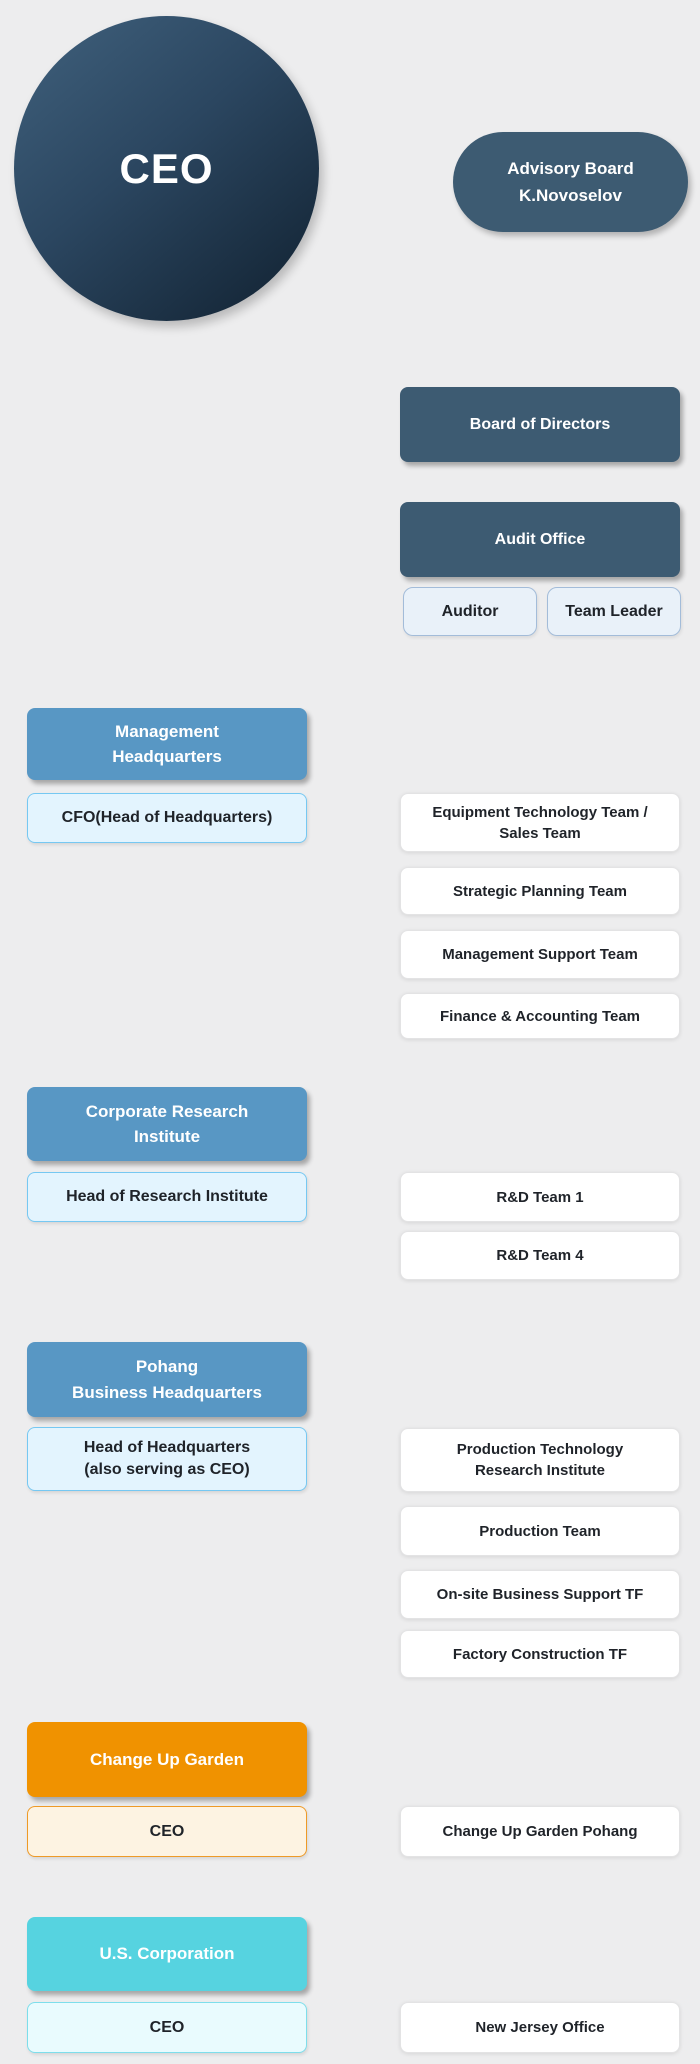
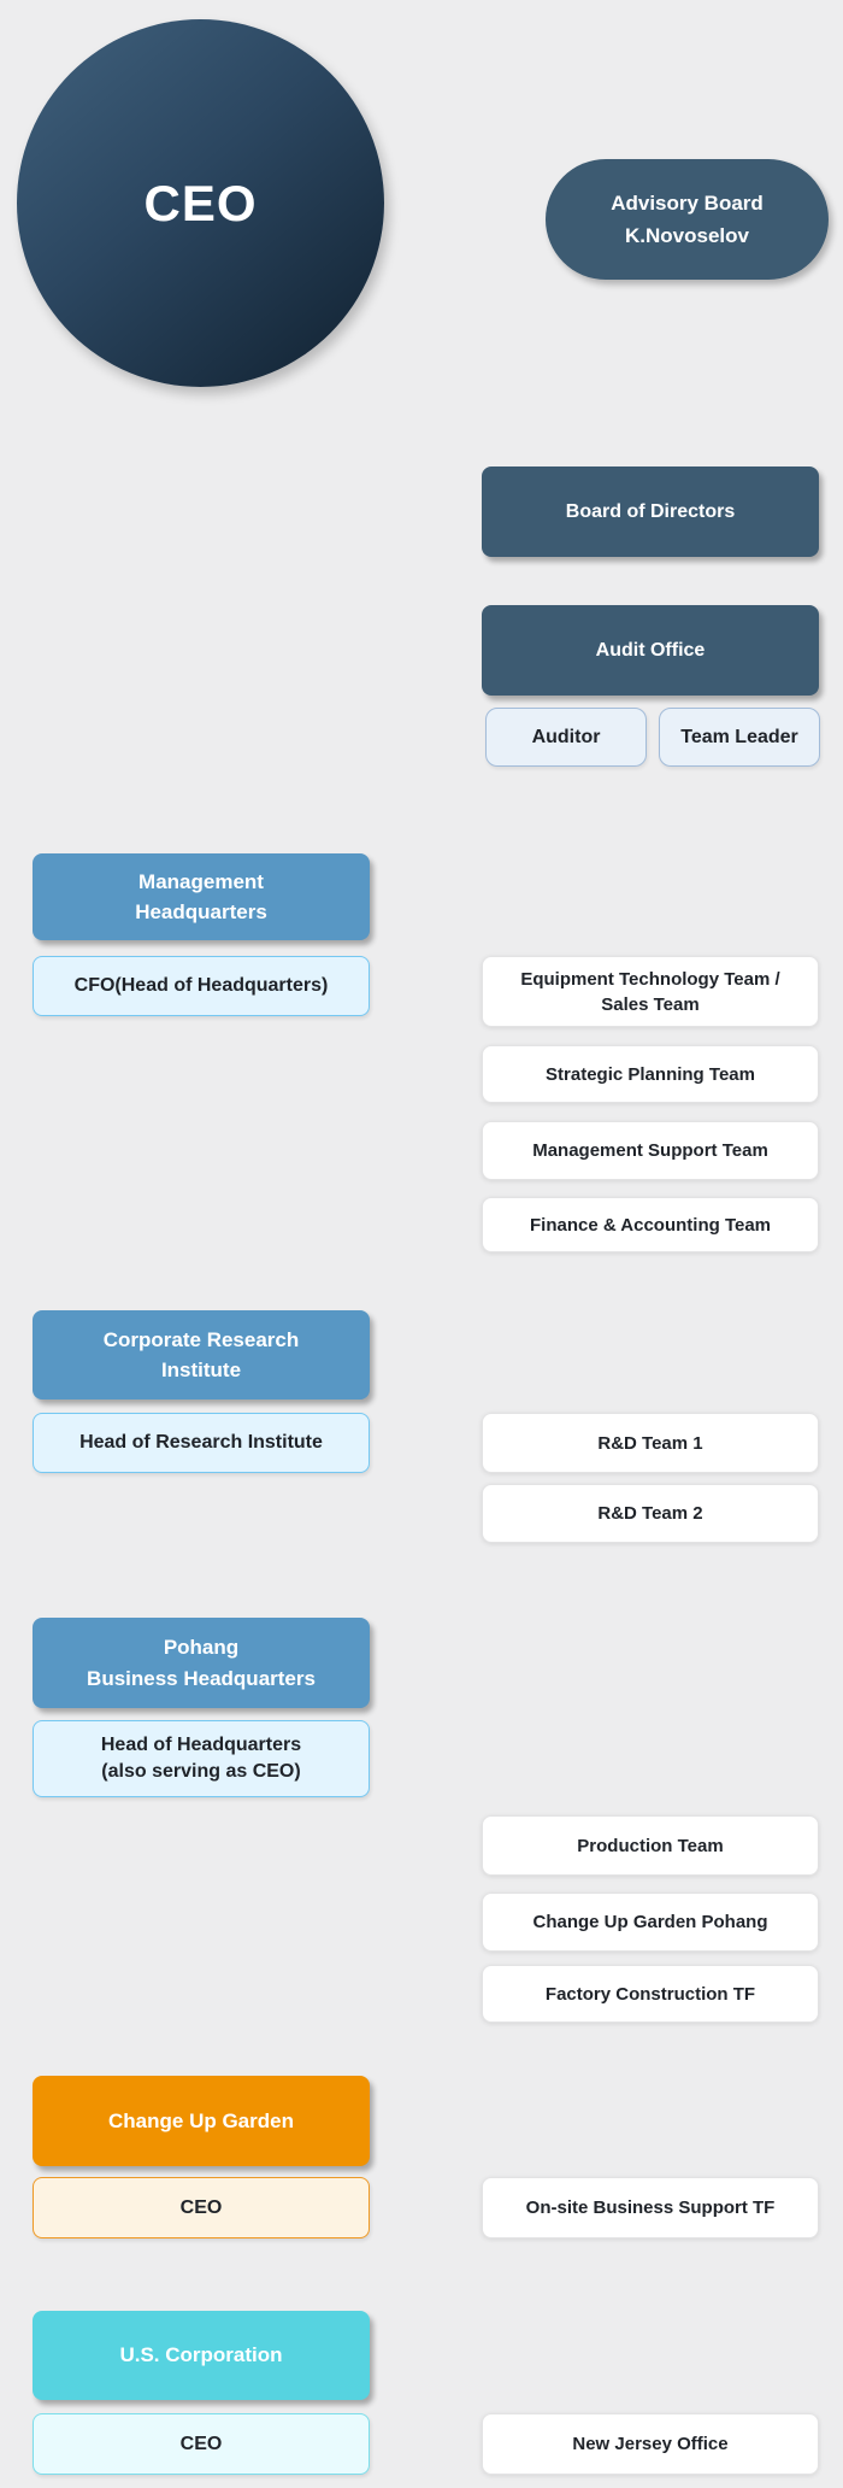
  CEO
  Advisory Board
  K.Novoselov
  Board of Directors
  Audit Office
  Auditor
  Team Leader
  Management
  Headquarters
  CFO(Head of Headquarters)
  Equipment Technology Team /
  Sales Team
  Strategic Planning Team
  Management Support Team
  Finance & Accounting Team
  Corporate Research
  Institute
  Head of Research Institute
  R&D Team 1
- R&D Team 4
+ R&D Team 2
  Pohang
  Business Headquarters
  Head of Headquarters
  (also serving as CEO)
- Production Technology
- Research Institute
  Production Team
- On-site Business Support TF
+ Change Up Garden Pohang
  Factory Construction TF
  Change Up Garden
  CEO
- Change Up Garden Pohang
+ On-site Business Support TF
  U.S. Corporation
  CEO
  New Jersey Office
